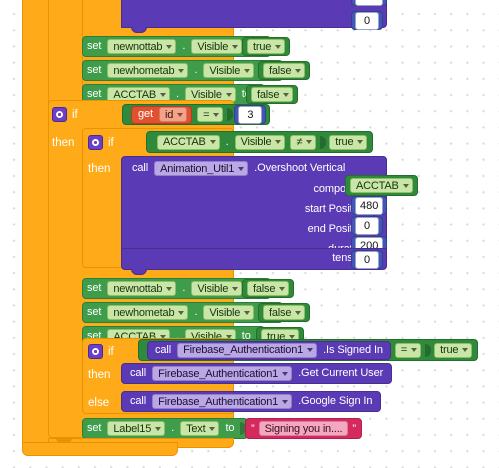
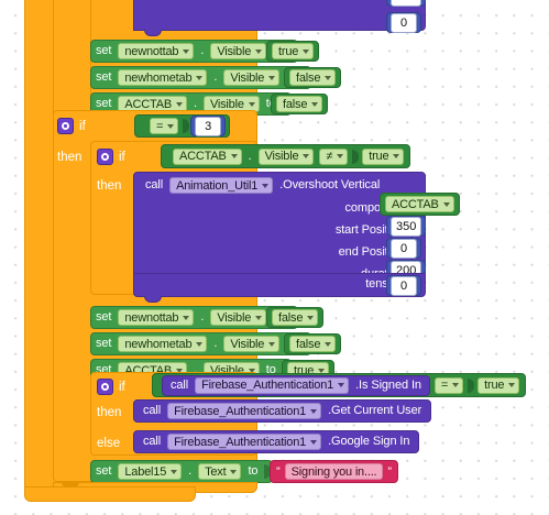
  0
  set
  newnottab
  .
  Visible
  true
  set
  newhometab
  .
  Visible
  false
  set
  ACCTAB
  .
  Visible
  false
  if
  then
- get
- id
  =
  3
  if
  then
  ACCTAB
  .
  Visible
  ≠
  true
  call
  Animation_Util1
  .Overshoot Vertical
  ACCTAB
- 480
+ 350
  0
  200
  0
  set
  newnottab
  .
  Visible
  false
  set
  newhometab
  .
  Visible
  false
  set
  ACCTAB
  .
  Visible
  to
  true
  if
  then
  else
  call
  Firebase_Authentication1
  .Is Signed In
  =
  true
  call
  Firebase_Authentication1
  .Get Current User
  call
  Firebase_Authentication1
  .Google Sign In
  set
  Label15
  .
  Text
  to
  ”
  Signing you in....
  ”
